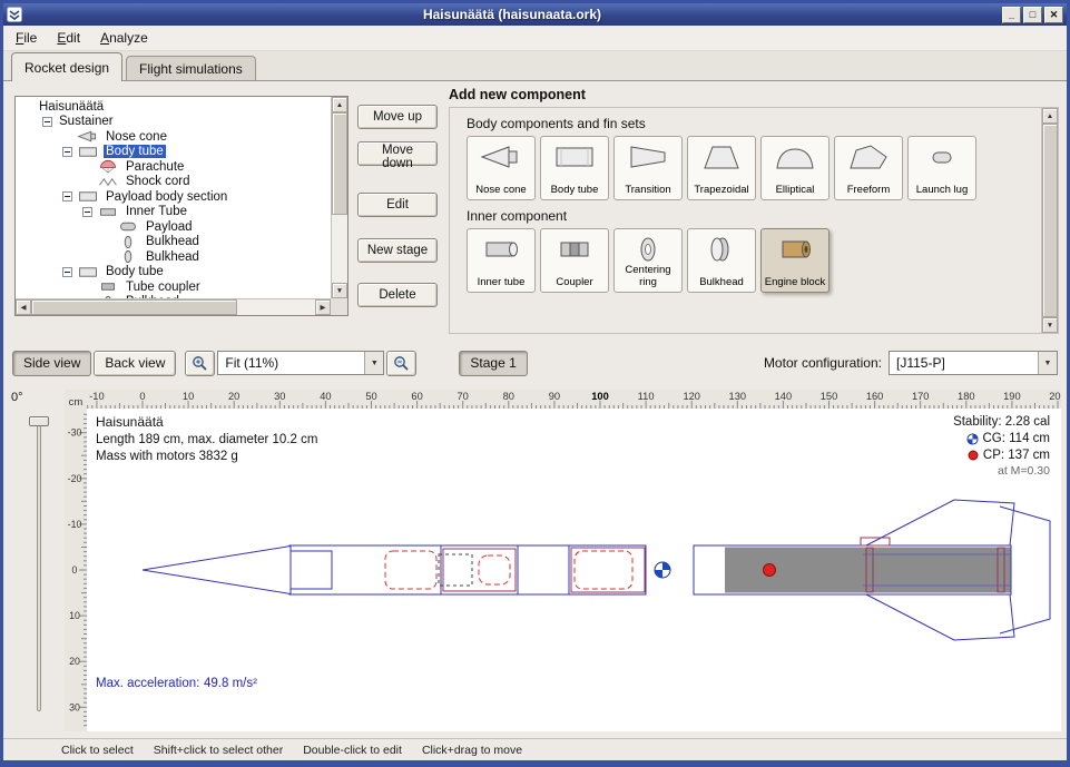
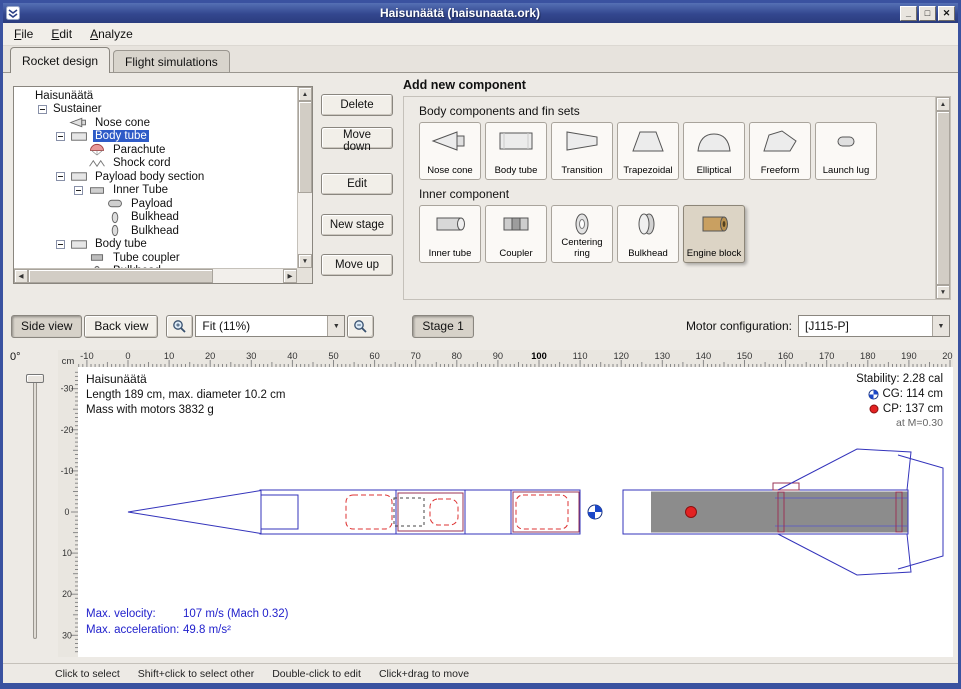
  Haisunäätä (haisunaata.ork)
  _
  □
  ✕
  File Edit Analyze
  Rocket design
  Flight simulations
  Haisunäätä
  Sustainer
  Nose cone
  Body tube
  Parachute
  Shock cord
  Payload body section
  Inner Tube
  Payload
  Bulkhead
  Bulkhead
  Body tube
  Tube coupler
- Move up
+ Delete
  Move down
  Edit
  New stage
- Delete
+ Move up
  Add new component
  Body components and fin sets
  Nose cone
  Body tube
  Transition
  Trapezoidal
  Elliptical
  Freeform
  Launch lug
  Inner component
  Inner tube
  Coupler
  Centering ring
  Bulkhead
  Engine block
  Side view
  Back view
  Fit (11%)
  Stage 1
  Motor configuration:
  [J115-P]
  0°
  cm
  -10
  0
  10
  20
  30
  40
  50
  60
  70
  80
  90
  100
  110
  120
  130
  140
  150
  160
  170
  180
  190
  -30
  -20
  -10
  0
  10
  20
  30
  Haisunäätä
  Length 189 cm, max. diameter 10.2 cm
  Mass with motors 3832 g
  Stability: 2.28 cal
  CG: 114 cm
  CP: 137 cm
  at M=0.30
+ Max. velocity:
+ 107 m/s (Mach 0.32)
  Max. acceleration:
  49.8 m/s²
  Click to select
  Shift+click to select other
  Double-click to edit
  Click+drag to move
